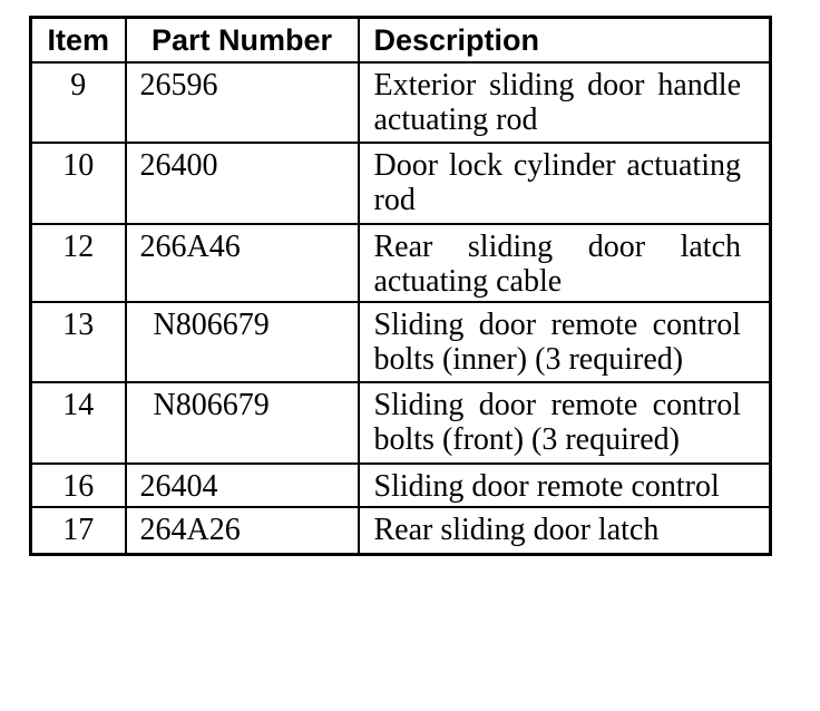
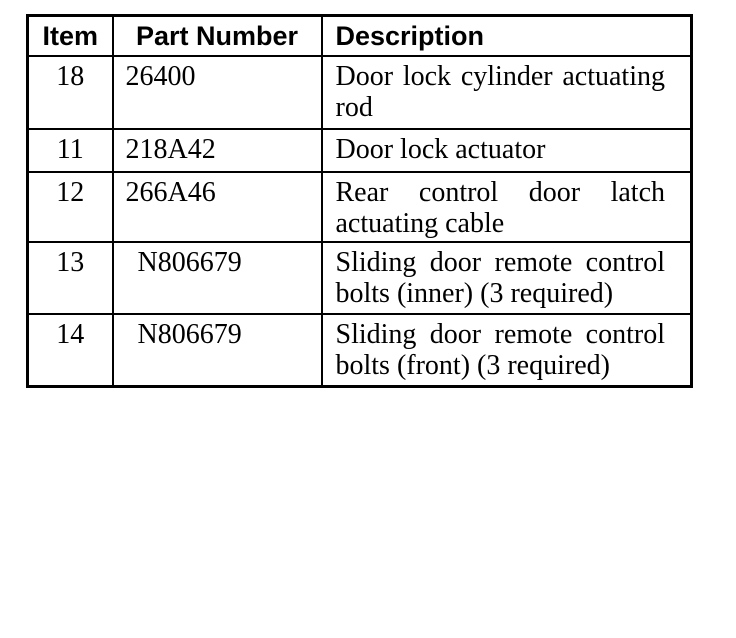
  Item	Part Number	Description
- 9	26596	Exterior sliding door handle actuating rod
- 10	26400	Door lock cylinder actuating rod
+ 18	26400	Door lock cylinder actuating rod
+ 11	218A42	Door lock actuator
- 12	266A46	Rear sliding door latch actuating cable
+ 12	266A46	Rear control door latch actuating cable
  13	N806679	Sliding door remote control bolts (inner) (3 required)
  14	N806679	Sliding door remote control bolts (front) (3 required)
- 16	26404	Sliding door remote control
- 17	264A26	Rear sliding door latch
